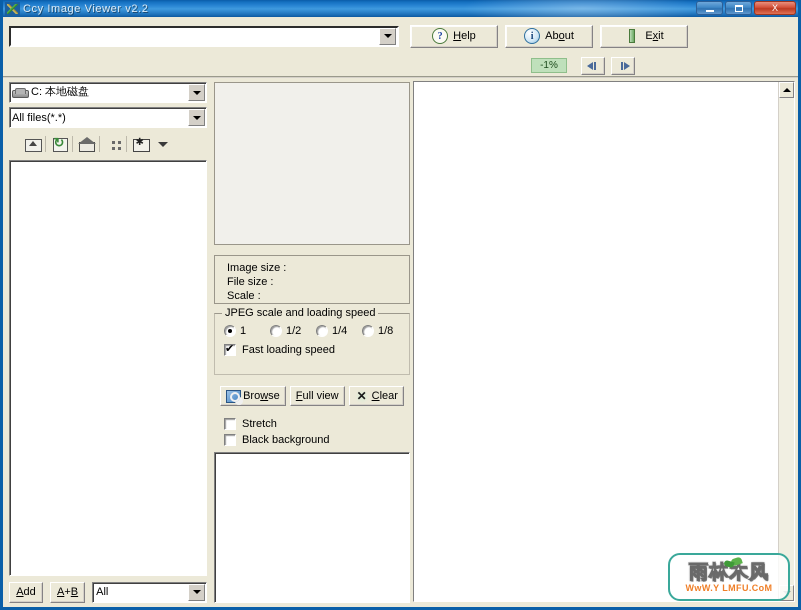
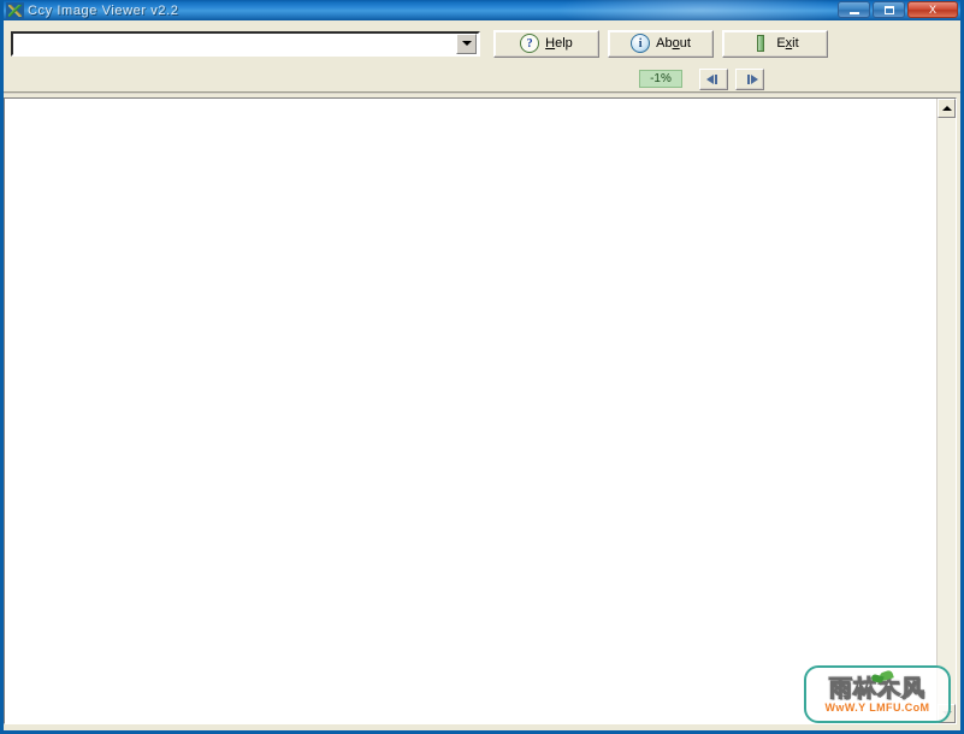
  Ccy Image Viewer v2.2
  X
  ?
  Help
  i
  About
  Exit
  -1%
- C: 本地磁盘
- All files(*.*)
- Add
- A+B
- All
- Image size :
- File size :
- Scale :
- JPEG scale and loading speed
- 1
- 1/2
- 1/4
- 1/8
- Fast loading speed
- Browse
- Full view
- ✕
- Clear
- Stretch
- Black background
  雨林风
  WwW.Y LMFU.CoM
